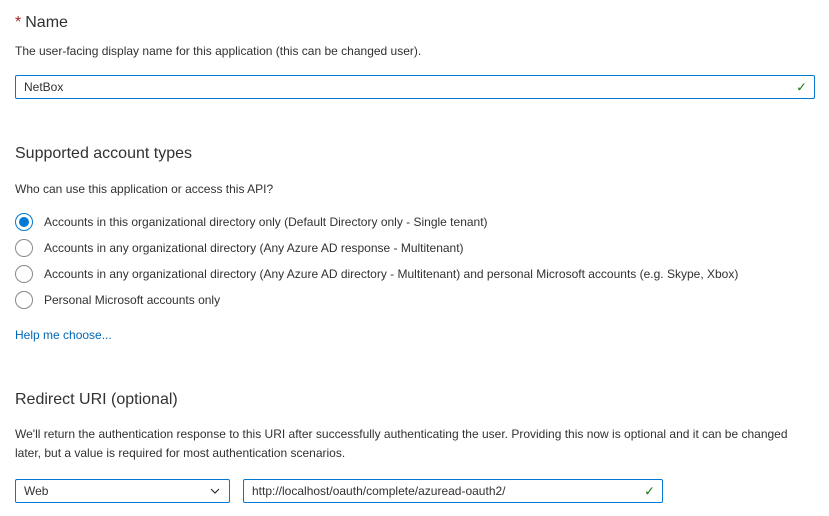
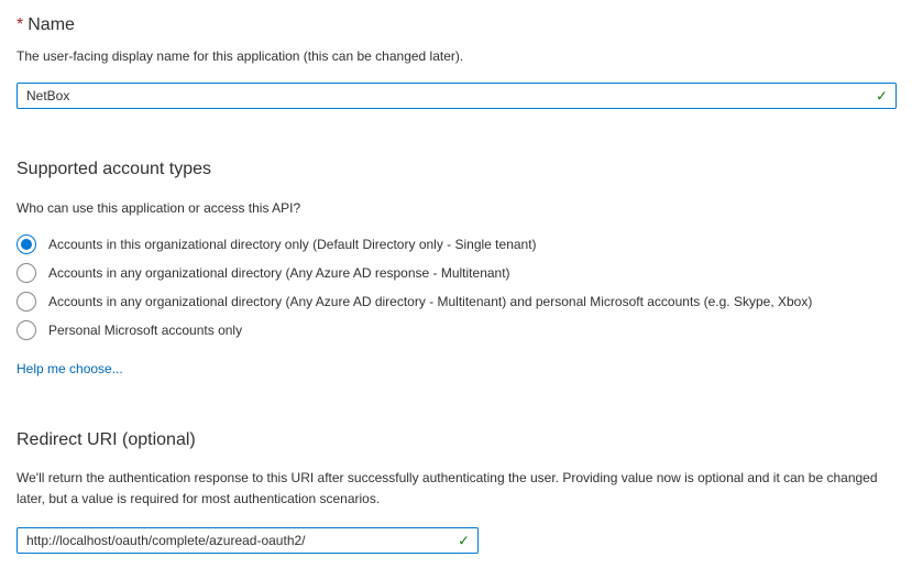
  * Name
- The user-facing display name for this application (this can be changed user).
+ The user-facing display name for this application (this can be changed later).
  NetBox
  ✓
  Supported account types
  Who can use this application or access this API?
  Accounts in this organizational directory only (Default Directory only - Single tenant)
  Accounts in any organizational directory (Any Azure AD response - Multitenant)
  Accounts in any organizational directory (Any Azure AD directory - Multitenant) and personal Microsoft accounts (e.g. Skype, Xbox)
  Personal Microsoft accounts only
  Help me choose...
  Redirect URI (optional)
- We'll return the authentication response to this URI after successfully authenticating the user. Providing this now is optional and it can be changed later, but a value is required for most authentication scenarios.
+ We'll return the authentication response to this URI after successfully authenticating the user. Providing value now is optional and it can be changed later, but a value is required for most authentication scenarios.
- Web
  http://localhost/oauth/complete/azuread-oauth2/
  ✓
